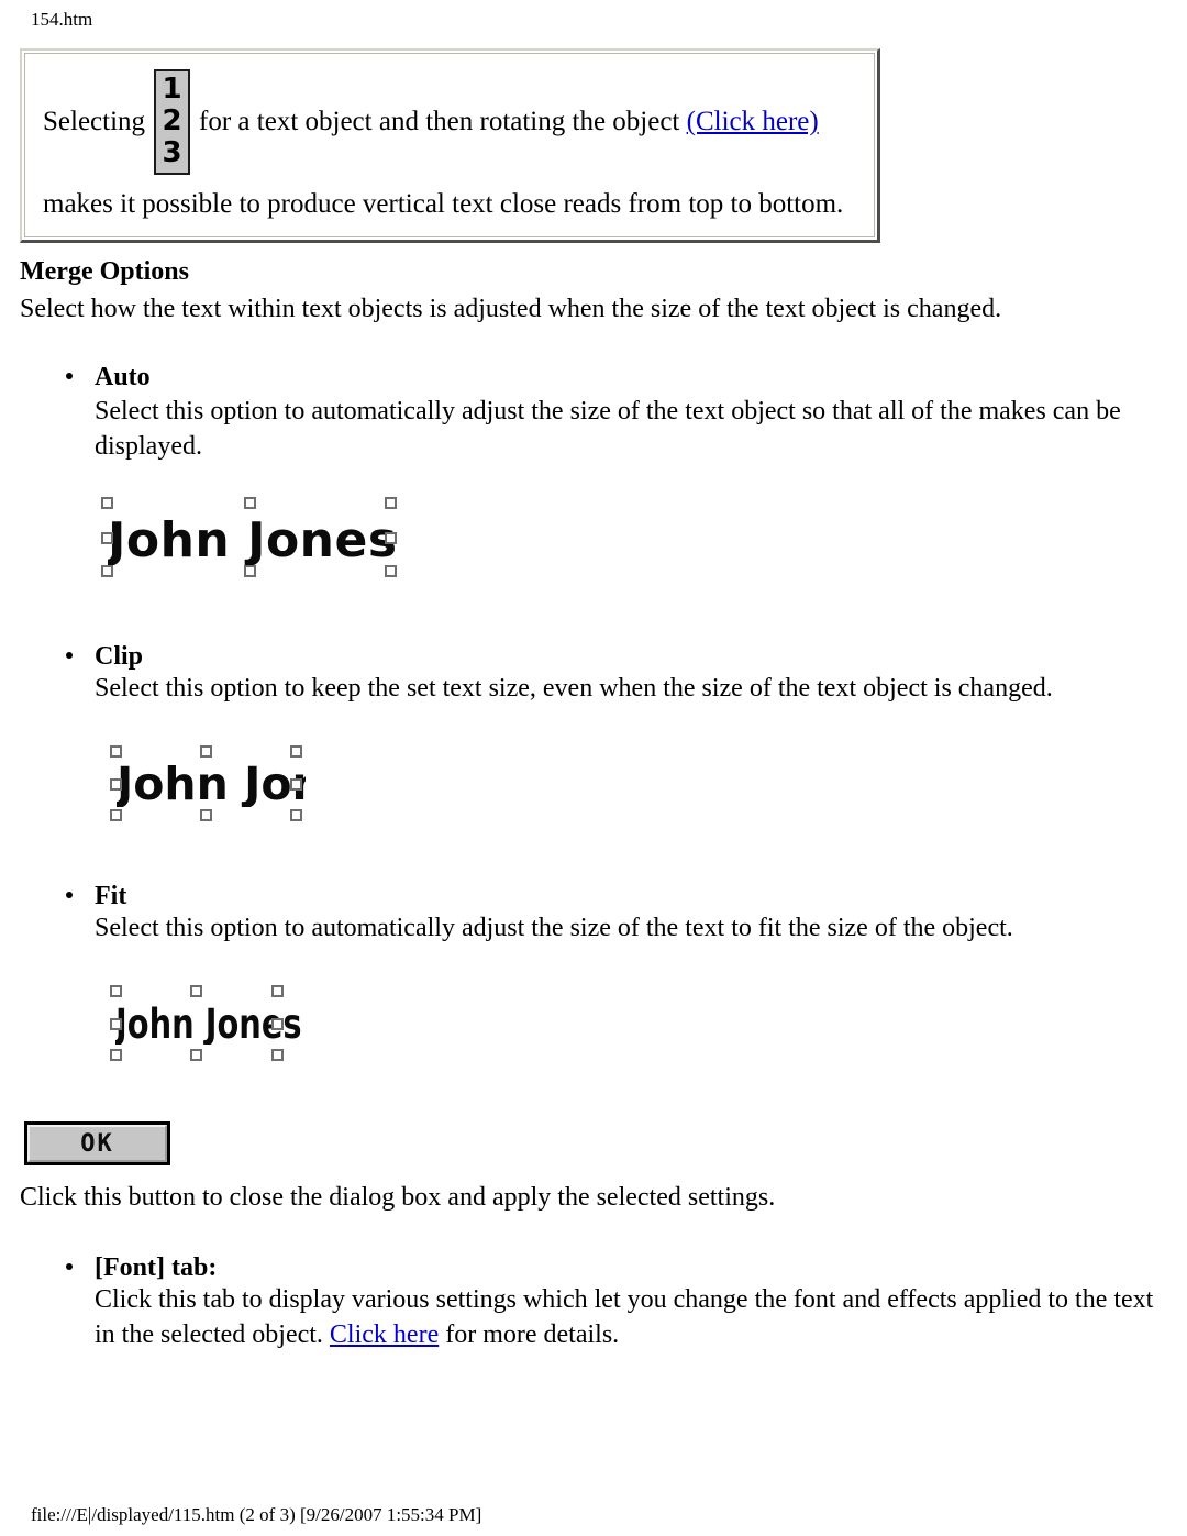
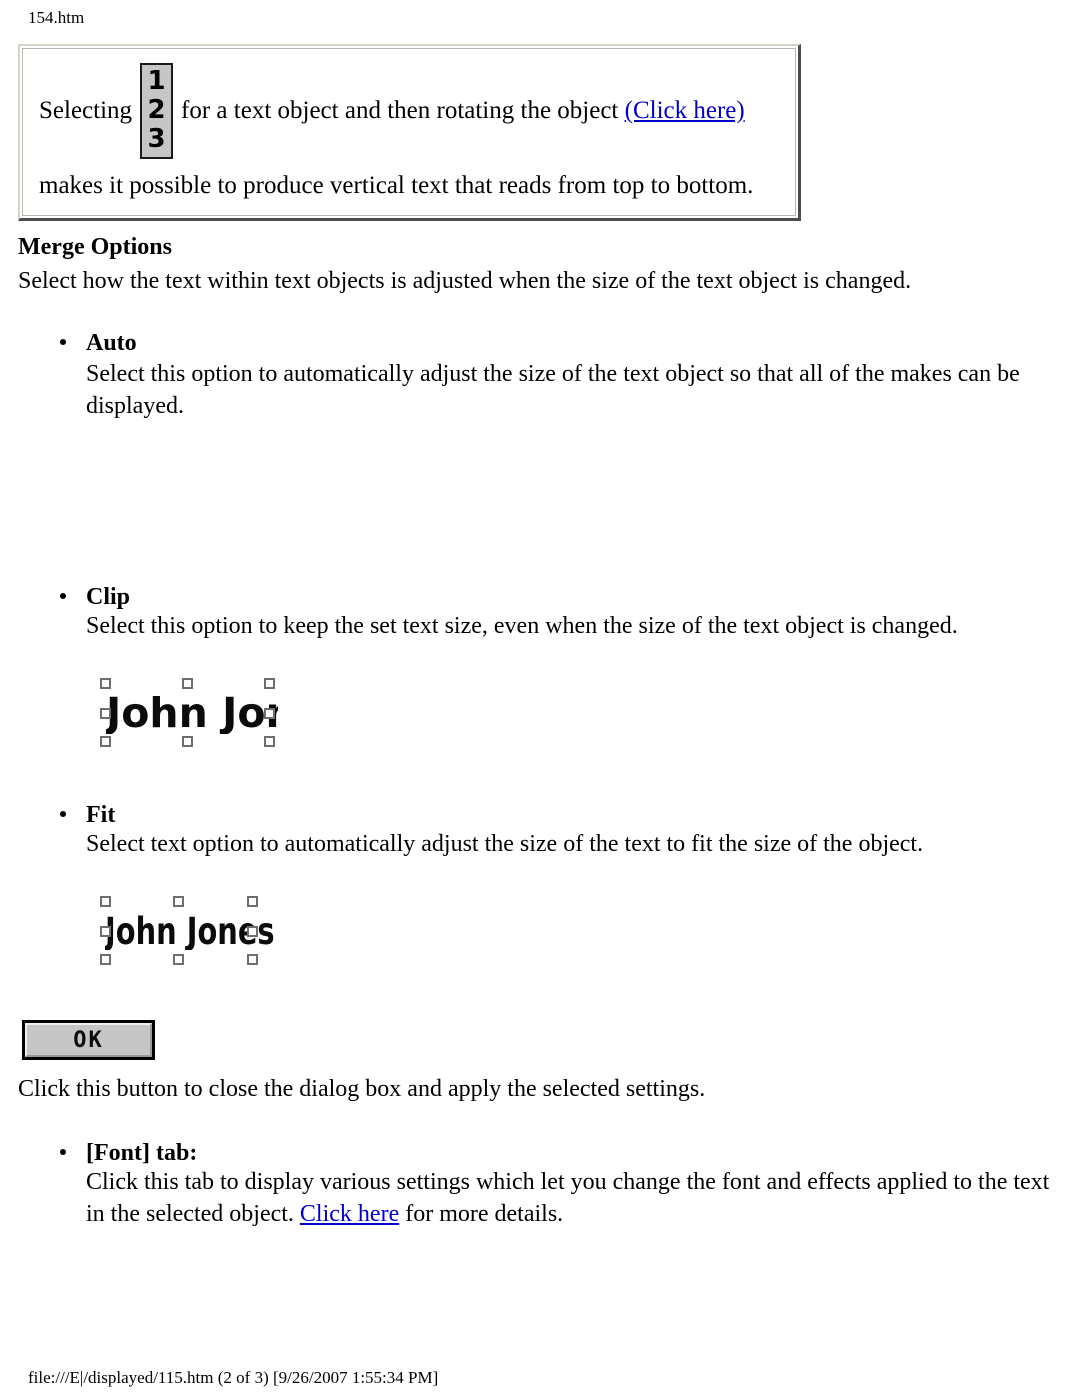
  154.htm
  Selecting
  1
  2
  3
  for a text object and then rotating the object
  (Click here)
- makes it possible to produce vertical text close reads from top to bottom.
+ makes it possible to produce vertical text that reads from top to bottom.
  Merge Options
  Select how the text within text objects is adjusted when the size of the text object is changed.
  Auto
  Select this option to automatically adjust the size of the text object so that all of the makes can be displayed.
- John Jones
  Clip
  Select this option to keep the set text size, even when the size of the text object is changed.
  Fit
- Select this option to automatically adjust the size of the text to fit the size of the object.
+ Select text option to automatically adjust the size of the text to fit the size of the object.
  ohn Jons
  OK
  Click this button to close the dialog box and apply the selected settings.
  [Font] tab:
  Click this tab to display various settings which let you change the font and effects applied to the text in the selected object. Click here for more details.
  file:///E|/displayed/115.htm (2 of 3) [9/26/2007 1:55:34 PM]
